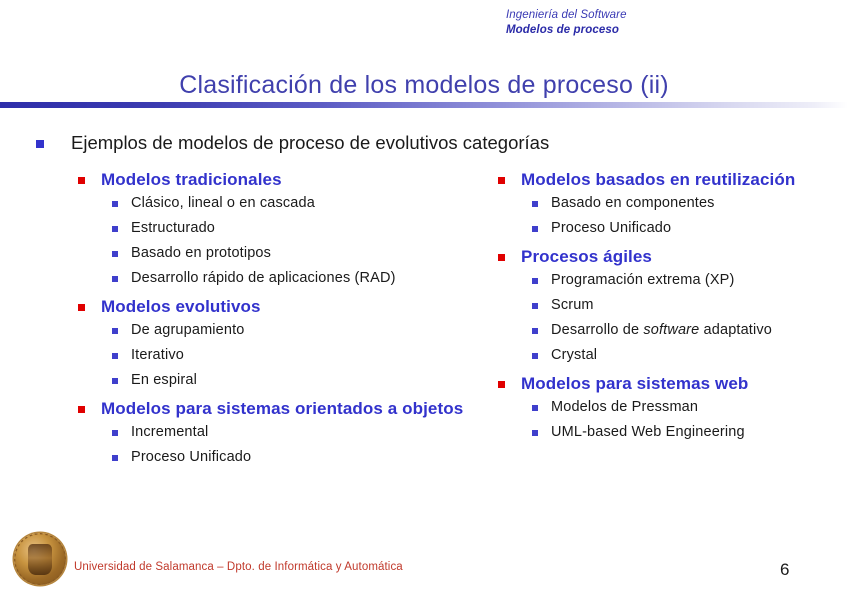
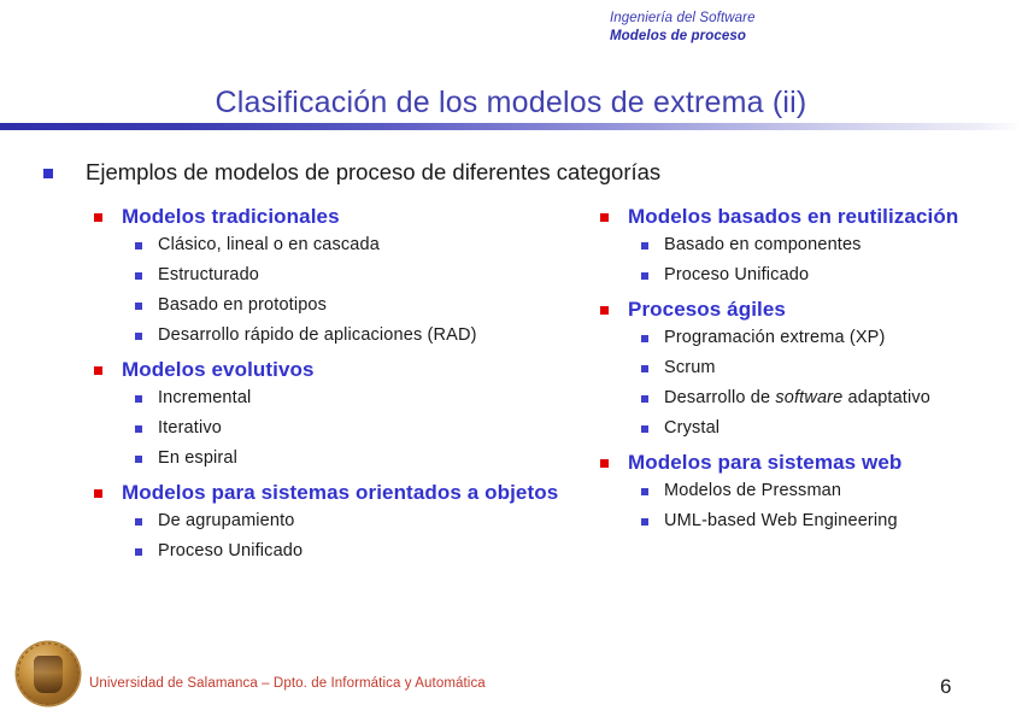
  Ingeniería del Software
  Modelos de proceso
- Clasificación de los modelos de proceso (ii)
+ Clasificación de los modelos de extrema (ii)
- Ejemplos de modelos de proceso de evolutivos categorías
+ Ejemplos de modelos de proceso de diferentes categorías
  Modelos tradicionales
  Clásico, lineal o en cascada
  Estructurado
  Basado en prototipos
  Desarrollo rápido de aplicaciones (RAD)
  Modelos evolutivos
- De agrupamiento
+ Incremental
  Iterativo
  En espiral
  Modelos para sistemas orientados a objetos
- Incremental
+ De agrupamiento
  Proceso Unificado
  Modelos basados en reutilización
  Basado en componentes
  Proceso Unificado
  Procesos ágiles
  Programación extrema (XP)
  Scrum
  Desarrollo de software adaptativo
  Crystal
  Modelos para sistemas web
  Modelos de Pressman
  UML-based Web Engineering
  Universidad de Salamanca – Dpto. de Informática y Automática
  6
